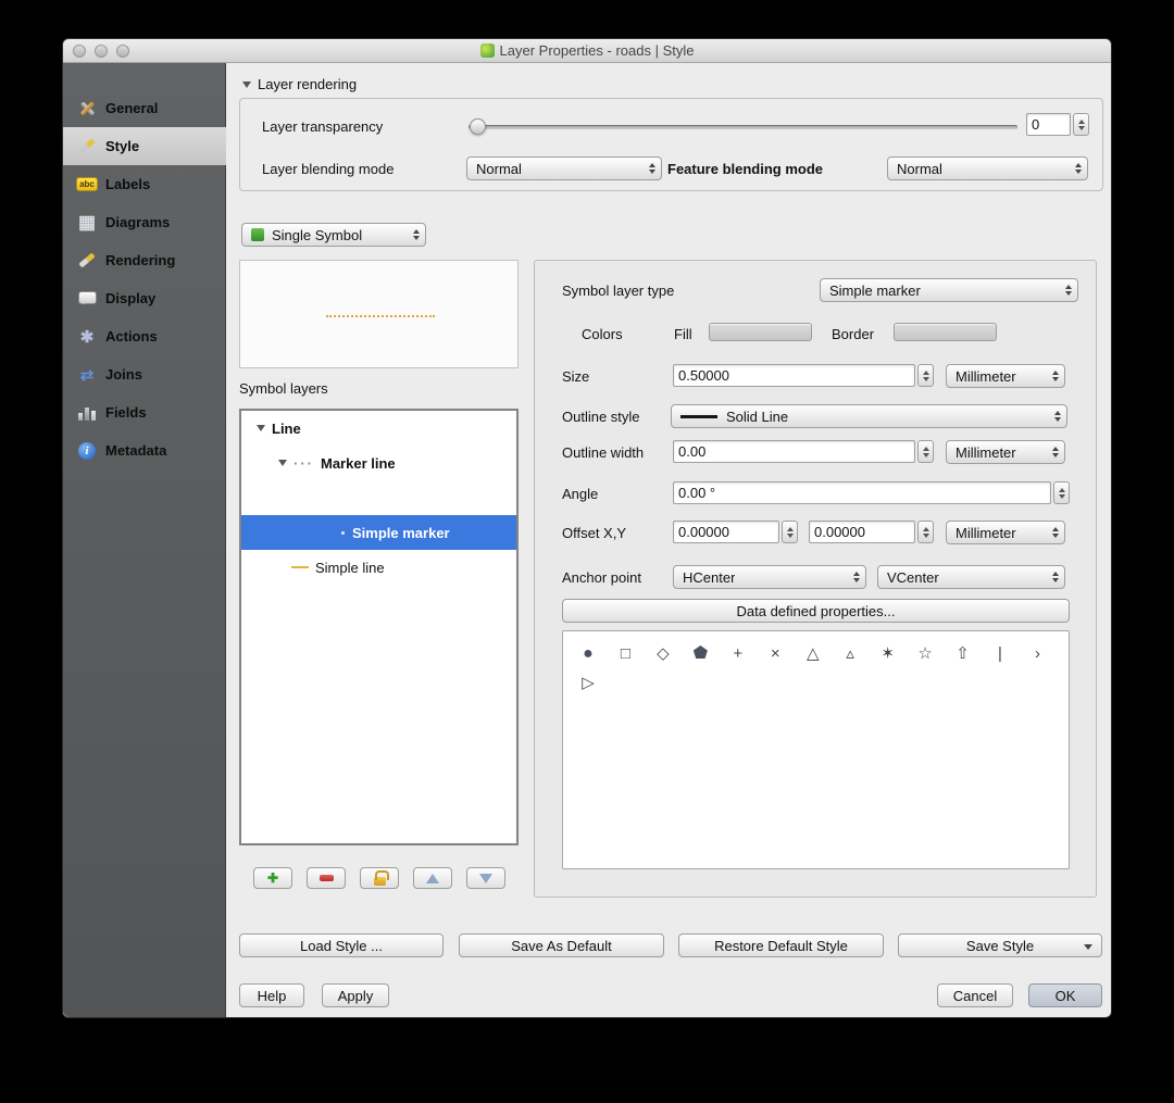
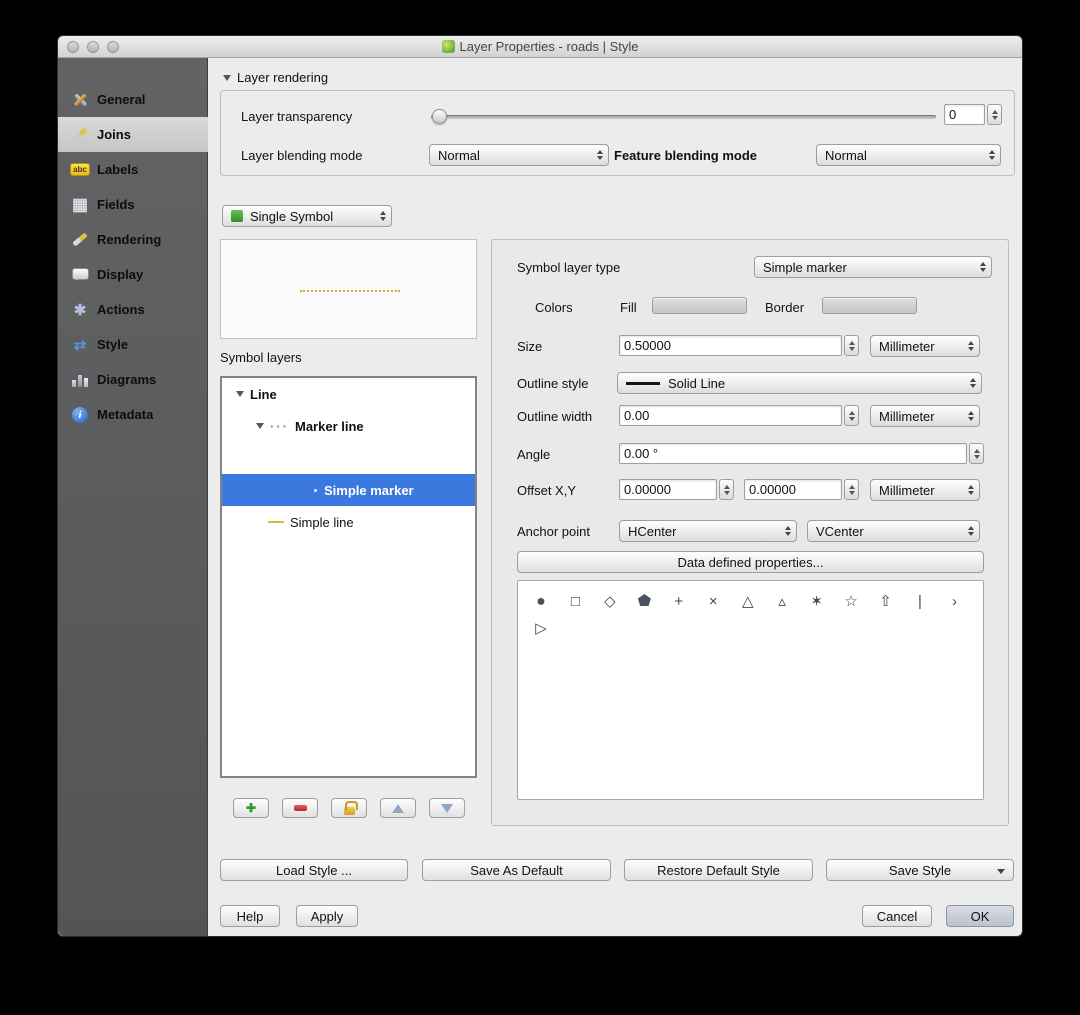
  Layer Properties - roads | Style
  General
- Style
+ Joins
  Labels
- Diagrams
+ Fields
  Rendering
  Display
  Actions
- Joins
+ Style
- Fields
+ Diagrams
  Metadata
  Layer rendering
  Layer transparency
  0
  Layer blending mode
  Normal
  Feature blending mode
  Normal
  Single Symbol
  Symbol layers
  Line
  Marker line
  Simple marker
  Simple line
  Symbol layer type
  Simple marker
  Colors
  Fill
  Border
  Size
  0.50000
  Millimeter
  Outline style
  Solid Line
  Outline width
  0.00
  Millimeter
  Angle
  0.00 °
  Offset X,Y
  0.00000
  0.00000
  Millimeter
  Anchor point
  HCenter
  VCenter
  Data defined properties...
  ● □ ◇ + × △ ▵ ✶ ☆ ⇧ | › ▷
  Load Style ...
  Save As Default
  Restore Default Style
  Save Style
  Help
  Apply
  Cancel
  OK
